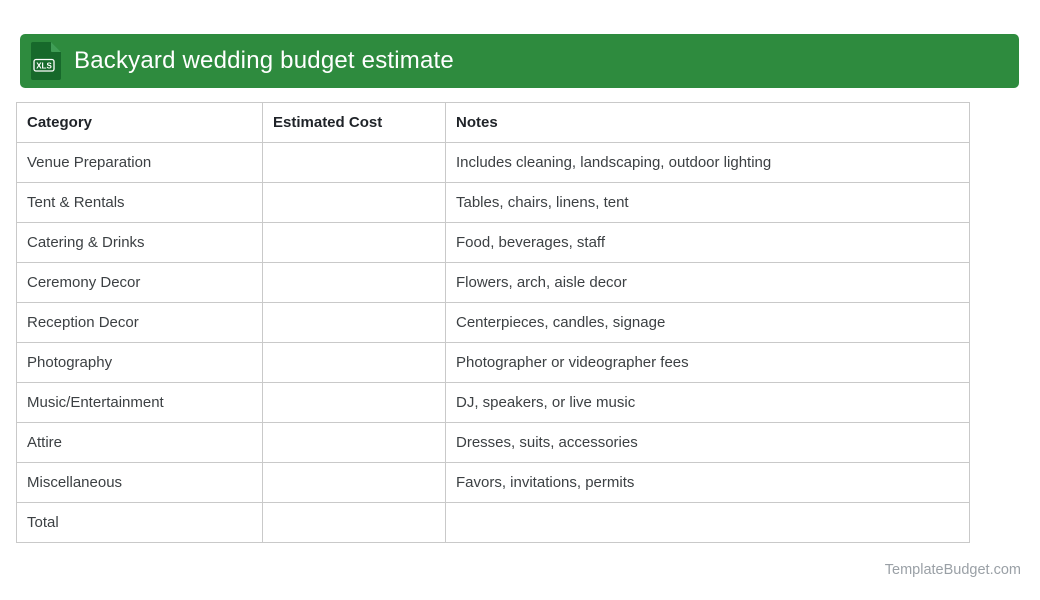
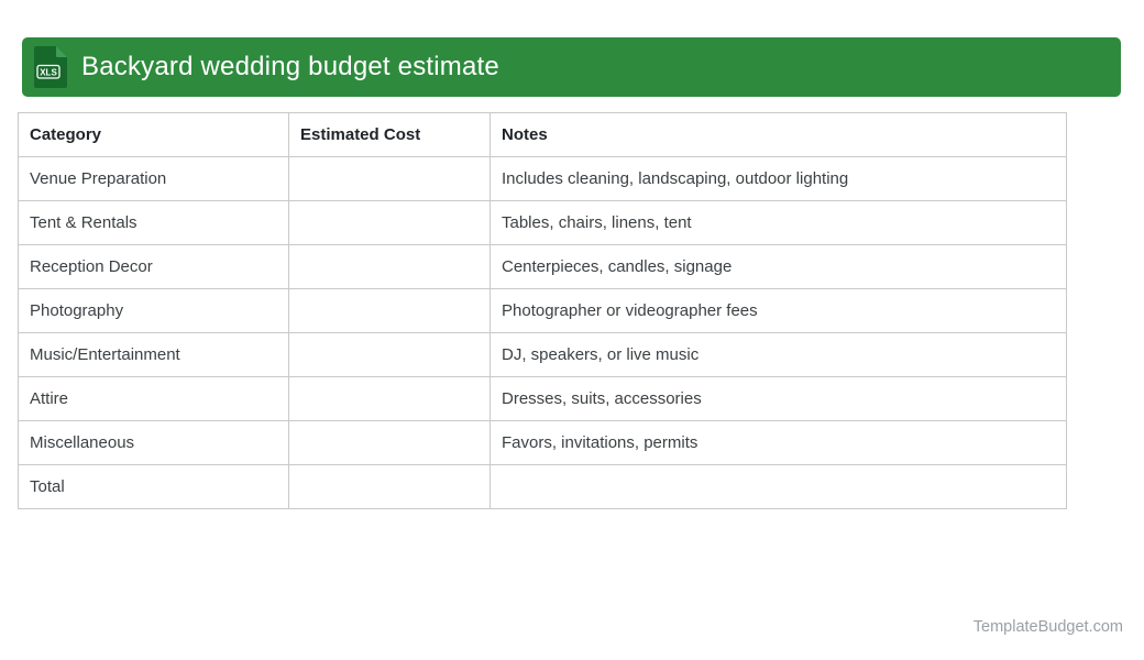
  XLS
  Backyard wedding budget estimate
  Category	Estimated Cost	Notes
  Venue Preparation		Includes cleaning, landscaping, outdoor lighting
  Tent & Rentals		Tables, chairs, linens, tent
- Catering & Drinks		Food, beverages, staff
- Ceremony Decor		Flowers, arch, aisle decor
  Reception Decor		Centerpieces, candles, signage
  Photography		Photographer or videographer fees
  Music/Entertainment		DJ, speakers, or live music
  Attire		Dresses, suits, accessories
  Miscellaneous		Favors, invitations, permits
  Total
  TemplateBudget.com
